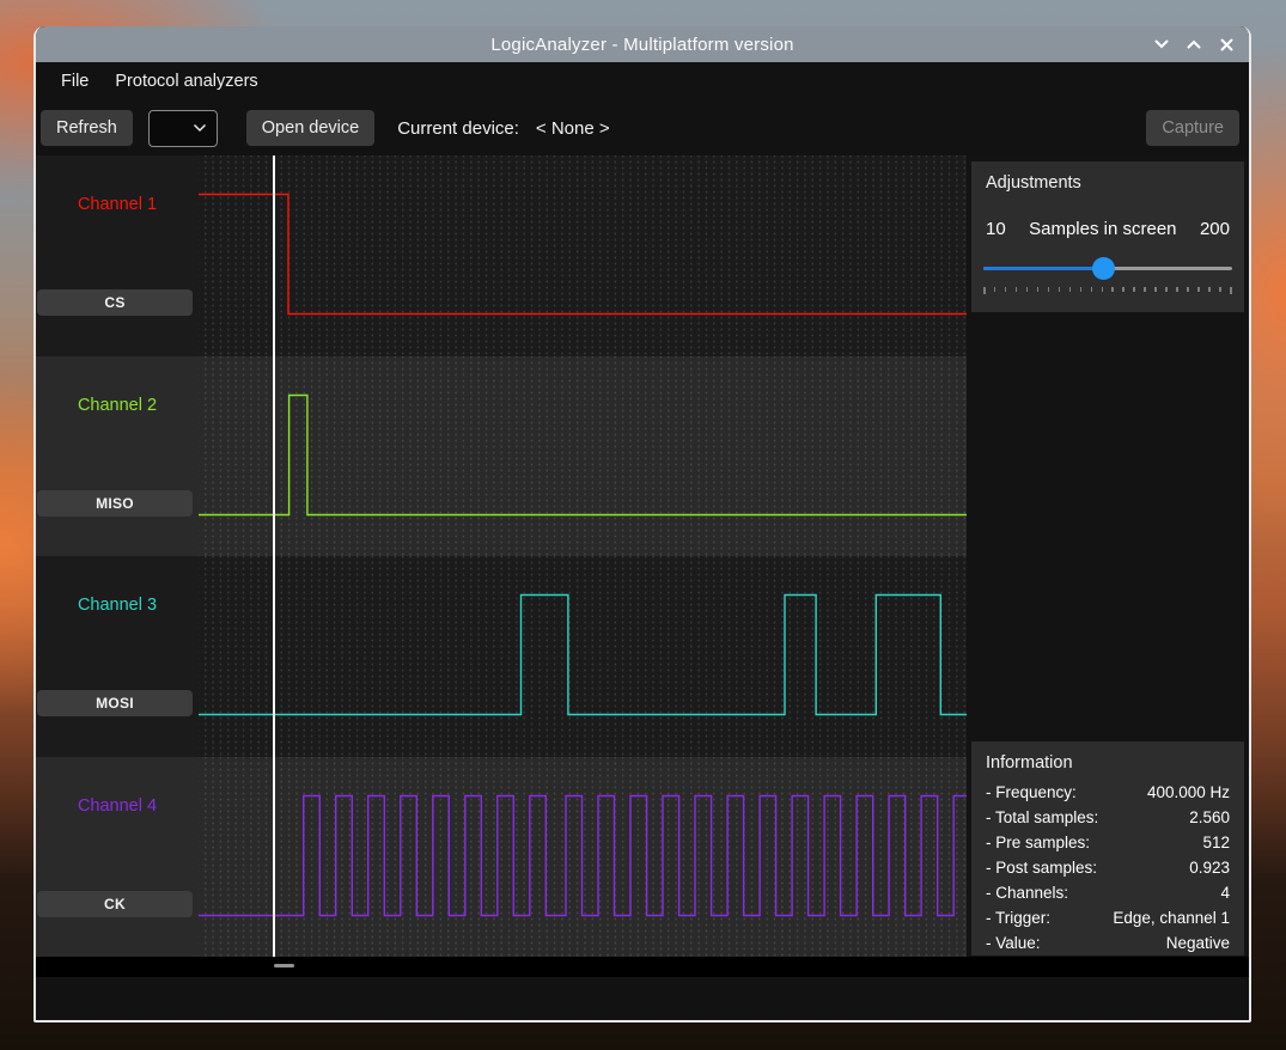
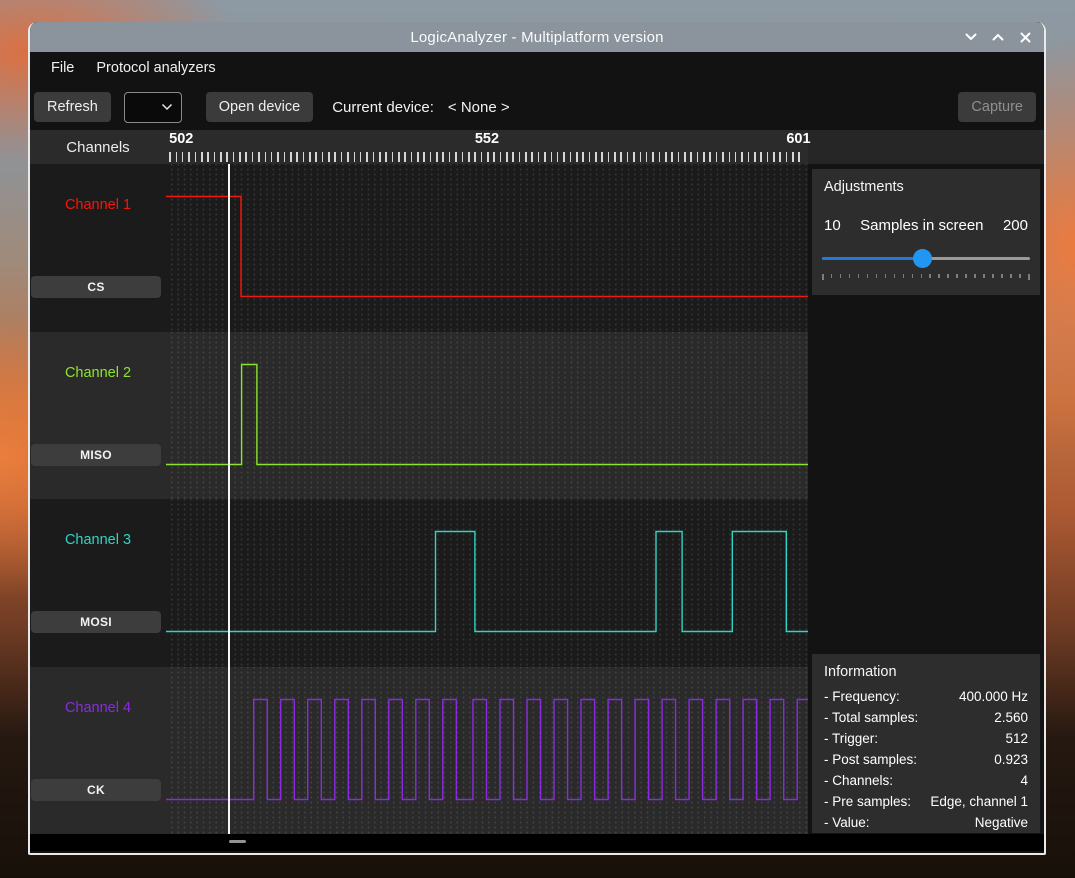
  LogicAnalyzer - Multiplatform version
  File
  Protocol analyzers
  Refresh
  Open device
  Current device:
  < None >
  Capture
+ Channels
+ 502
+ 552
+ 601
  Channel 1
  CS
  Channel 2
  MISO
  Channel 3
  MOSI
  Channel 4
  CK
  Adjustments
  10
  Samples in screen
  200
  Information
  - Frequency:
  400.000 Hz
  - Total samples:
  2.560
- - Pre samples:
+ - Trigger:
  512
  - Post samples:
  0.923
  - Channels:
  4
- - Trigger:
+ - Pre samples:
  Edge, channel 1
  - Value:
  Negative
